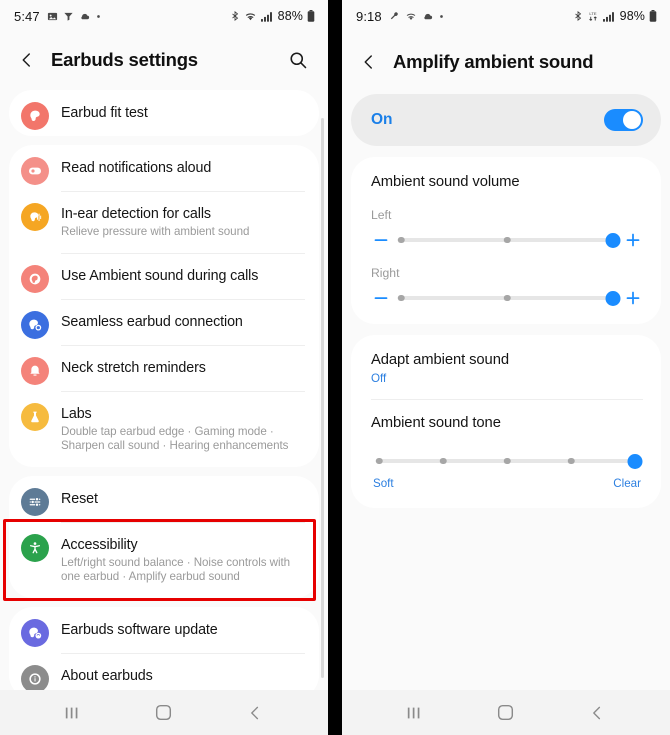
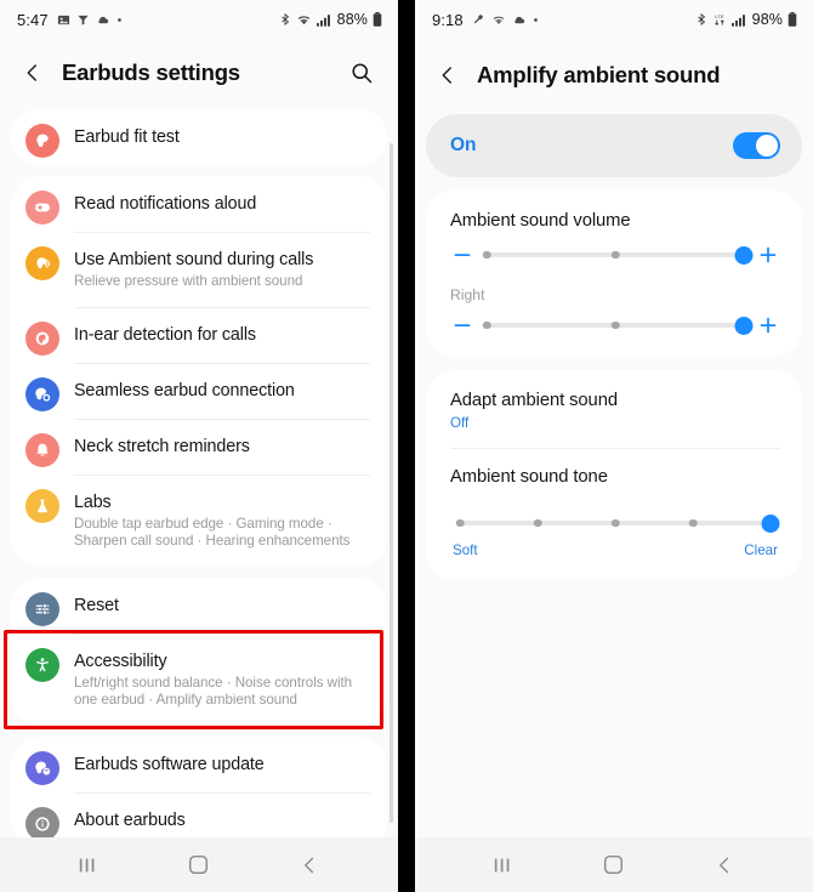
  5:47
  88%
  Earbuds settings
  Earbud fit test
  Read notifications aloud
- In-ear detection for calls
+ Use Ambient sound during calls
  Relieve pressure with ambient sound
- Use Ambient sound during calls
+ In-ear detection for calls
  Seamless earbud connection
  Neck stretch reminders
  Labs
  Double tap earbud edge · Gaming mode · Sharpen call sound · Hearing enhancements
  Reset
  Accessibility
- Left/right sound balance · Noise controls with one earbud · Amplify earbud sound
+ Left/right sound balance · Noise controls with one earbud · Amplify ambient sound
  Earbuds software update
  About earbuds
  9:18
  98%
  Amplify ambient sound
  On
  Ambient sound volume
- Left
  Right
  Adapt ambient sound
  Off
  Ambient sound tone
  Soft
  Clear
